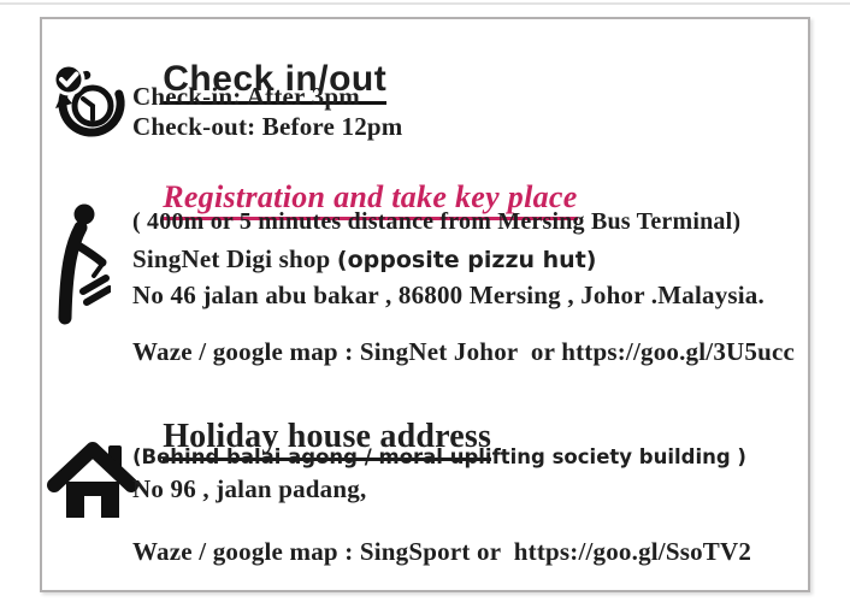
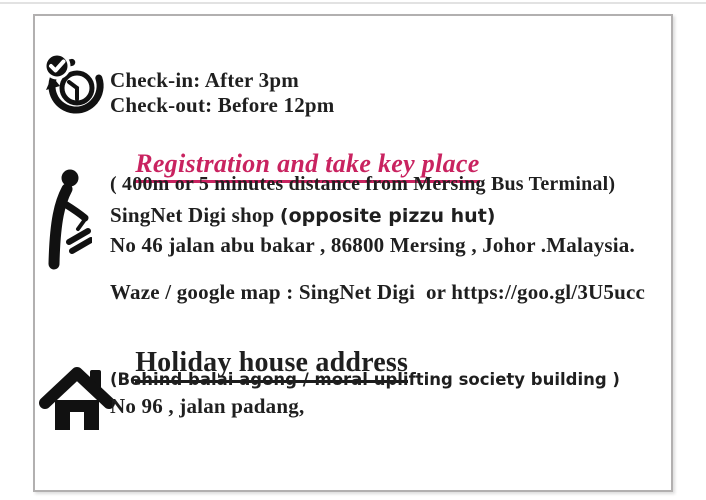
- Check in/out
  Check-in: After 3pm
  Check-out: Before 12pm
  Registration and take key place
  ( 400m or 5 minutes distance from Mersing Bus Terminal)
  SingNet Digi shop (opposite pizzu hut)
  No 46 jalan abu bakar , 86800 Mersing , Johor .Malaysia.
- Waze / google map : SingNet Johor or https://goo.gl/3U5ucc
+ Waze / google map : SingNet Digi or https://goo.gl/3U5ucc
  Holiday house address
  (Behind balai agong / moral uplifting society building )
  No 96 , jalan padang,
- Waze / google map : SingSport or https://goo.gl/SsoTV2
